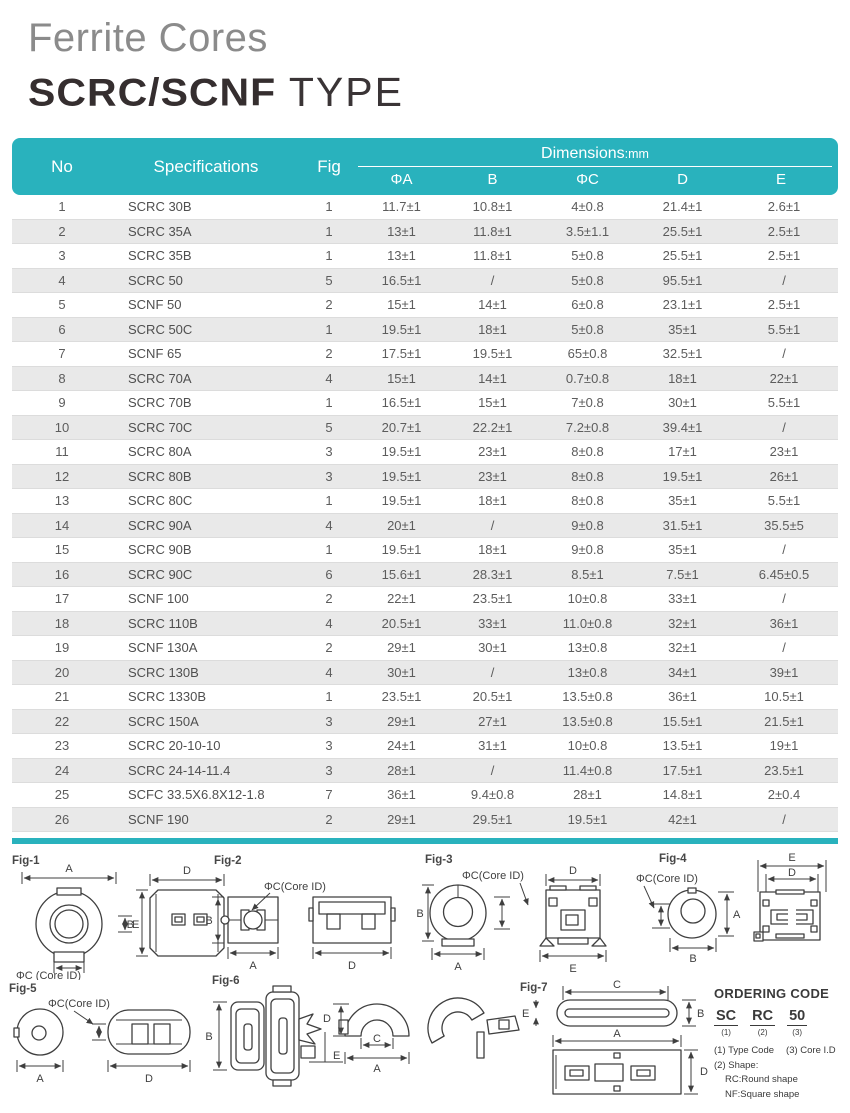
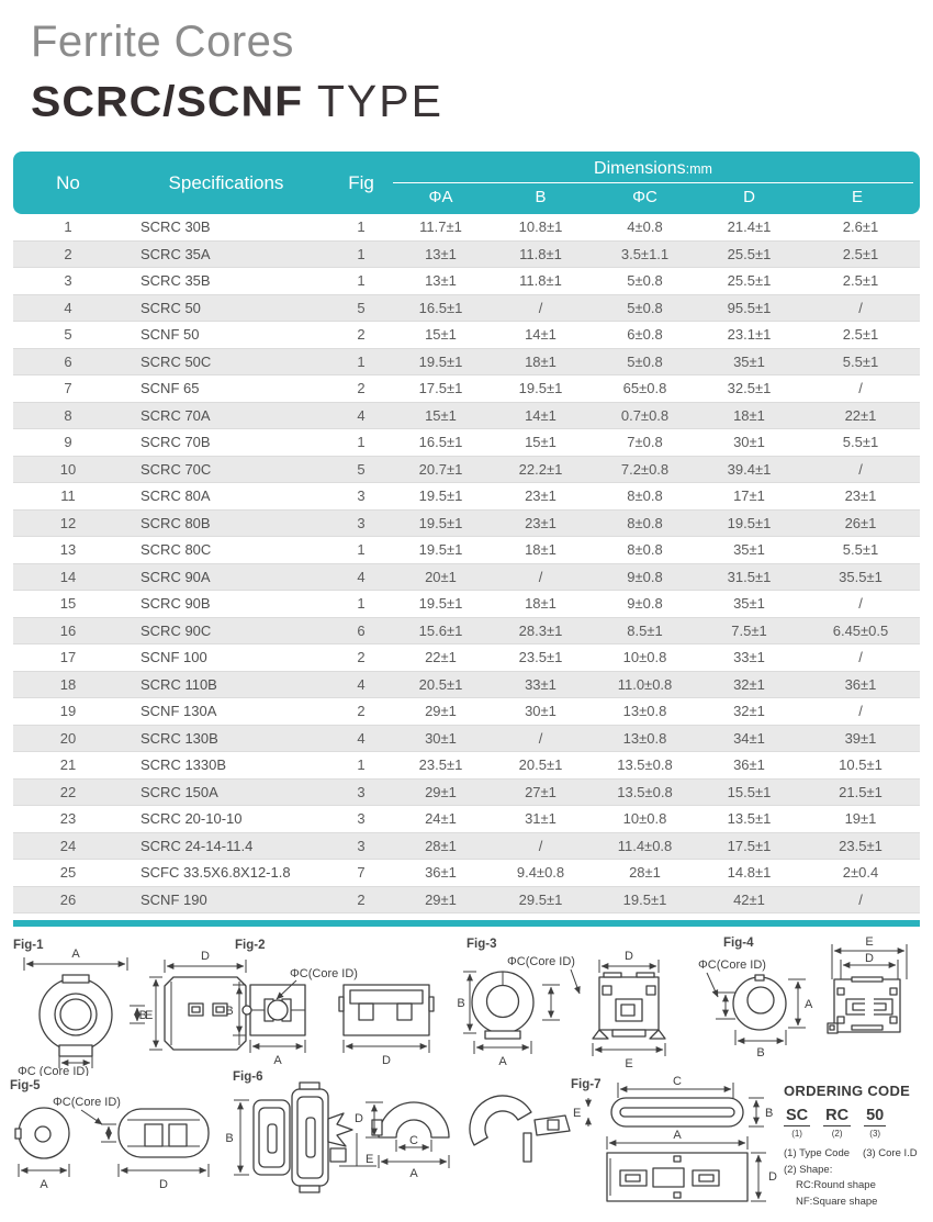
  Ferrite Cores
  SCRC/SCNF TYPE
  No
  Specifications
  Fig
  Dimensions:mm
  ΦA
  B
  ΦC
  D
  E
  1
  SCRC 30B
  1
  11.7±1
  10.8±1
  4±0.8
  21.4±1
  2.6±1
  2
  SCRC 35A
  1
  13±1
  11.8±1
  3.5±1.1
  25.5±1
  2.5±1
  3
  SCRC 35B
  1
  13±1
  11.8±1
  5±0.8
  25.5±1
  2.5±1
  4
  SCRC 50
  5
  16.5±1
  /
  5±0.8
  95.5±1
  /
  5
  SCNF 50
  2
  15±1
  14±1
  6±0.8
  23.1±1
  2.5±1
  6
  SCRC 50C
  1
  19.5±1
  18±1
  5±0.8
  35±1
  5.5±1
  7
  SCNF 65
  2
  17.5±1
  19.5±1
  65±0.8
  32.5±1
  /
  8
  SCRC 70A
  4
  15±1
  14±1
  0.7±0.8
  18±1
  22±1
  9
  SCRC 70B
  1
  16.5±1
  15±1
  7±0.8
  30±1
  5.5±1
  10
  SCRC 70C
  5
  20.7±1
  22.2±1
  7.2±0.8
  39.4±1
  /
  11
  SCRC 80A
  3
  19.5±1
  23±1
  8±0.8
  17±1
  23±1
  12
  SCRC 80B
  3
  19.5±1
  23±1
  8±0.8
  19.5±1
  26±1
  13
  SCRC 80C
  1
  19.5±1
  18±1
  8±0.8
  35±1
  5.5±1
  14
  SCRC 90A
  4
  20±1
  /
  9±0.8
  31.5±1
- 35.5±5
+ 35.5±1
  15
  SCRC 90B
  1
  19.5±1
  18±1
  9±0.8
  35±1
  /
  16
  SCRC 90C
  6
  15.6±1
  28.3±1
  8.5±1
  7.5±1
  6.45±0.5
  17
  SCNF 100
  2
  22±1
  23.5±1
  10±0.8
  33±1
  /
  18
  SCRC 110B
  4
  20.5±1
  33±1
  11.0±0.8
  32±1
  36±1
  19
  SCNF 130A
  2
  29±1
  30±1
  13±0.8
  32±1
  /
  20
  SCRC 130B
  4
  30±1
  /
  13±0.8
  34±1
  39±1
  21
  SCRC 1330B
  1
  23.5±1
  20.5±1
  13.5±0.8
  36±1
  10.5±1
  22
  SCRC 150A
  3
  29±1
  27±1
  13.5±0.8
  15.5±1
  21.5±1
  23
  SCRC 20-10-10
  3
  24±1
  31±1
  10±0.8
  13.5±1
  19±1
  24
  SCRC 24-14-11.4
  3
  28±1
  /
  11.4±0.8
  17.5±1
  23.5±1
  25
  SCFC 33.5X6.8X12-1.8
  7
  36±1
  9.4±0.8
  28±1
  14.8±1
  2±0.4
  26
  SCNF 190
  2
  29±1
  29.5±1
  19.5±1
  42±1
  /
  Fig-1
  A
  E
  ΦC (Core ID)
  D
  B
  Fig-2
  ΦC(Core ID)
  B
  A
  D
  Fig-3
  ΦC(Core ID)
  B
  A
  D
  E
  Fig-4
  ΦC(Core ID)
  A
  B
  E
  D
  Fig-5
  ΦC(Core ID)
  A
  D
  Fig-6
  B
  E
  D
  C
  A
  Fig-7
  C
  E
  B
  A
  D
  ORDERING CODE
  SC
  (1)
  RC
  (2)
  50
  (3)
  (1) Type Code (3) Core I.D
  (2) Shape:
  RC:Round shape
  NF:Square shape
